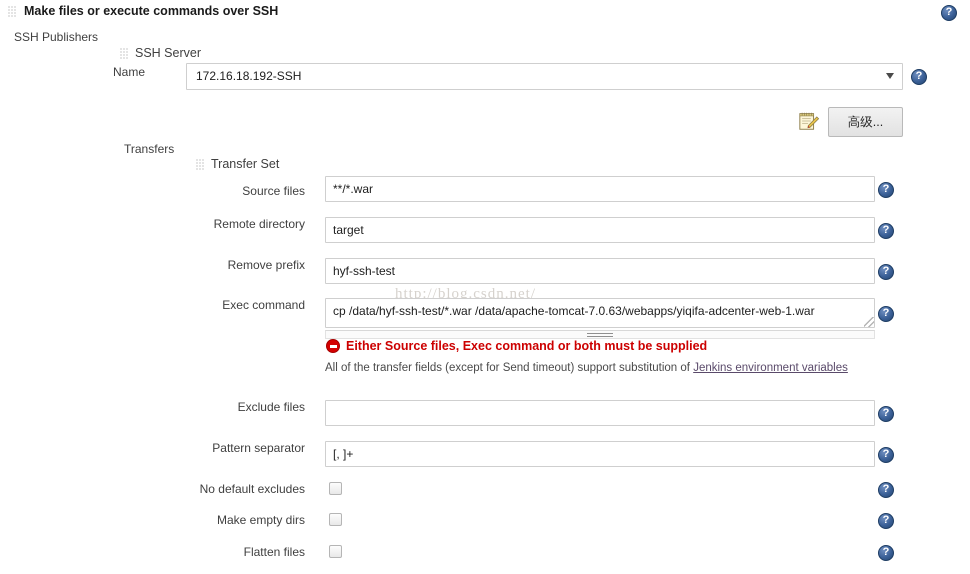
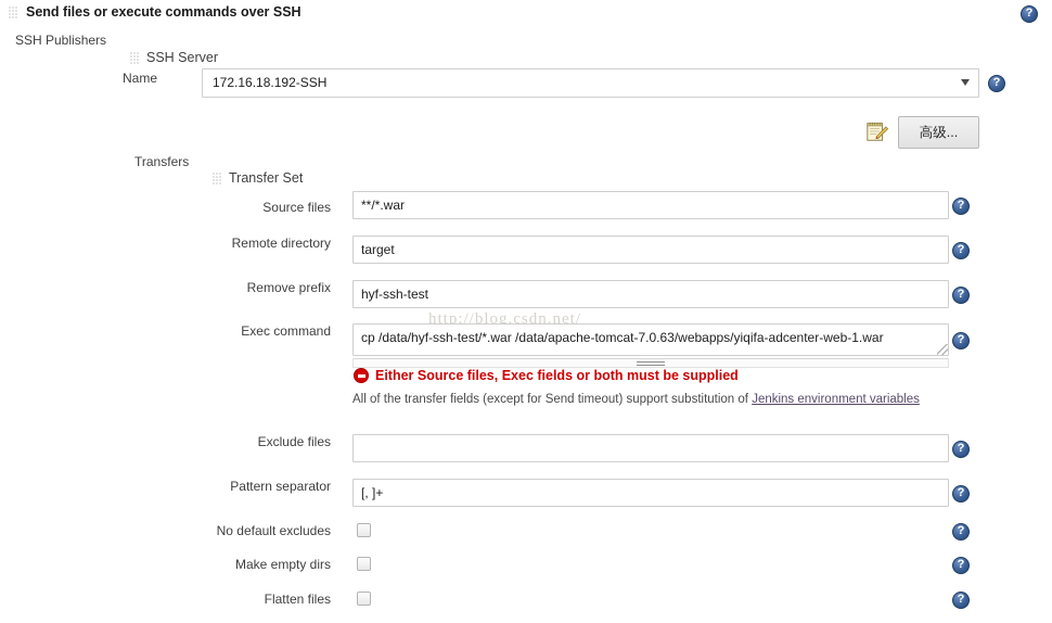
- Make files or execute commands over SSH
+ Send files or execute commands over SSH
  SSH Publishers
  SSH Server
  Name
  172.16.18.192-SSH
  高级...
  Transfers
  Transfer Set
  Source files
  **/*.war
  Remote directory
  target
  Remove prefix
  hyf-ssh-test
  http://blog.csdn.net/
  Exec command
  cp /data/hyf-ssh-test/*.war /data/apache-tomcat-7.0.63/webapps/yiqifa-adcenter-web-1.war
- Either Source files, Exec command or both must be supplied
+ Either Source files, Exec fields or both must be supplied
  All of the transfer fields (except for Send timeout) support substitution of Jenkins environment variables
  Exclude files
  Pattern separator
  [, ]+
  No default excludes
  Make empty dirs
  Flatten files
